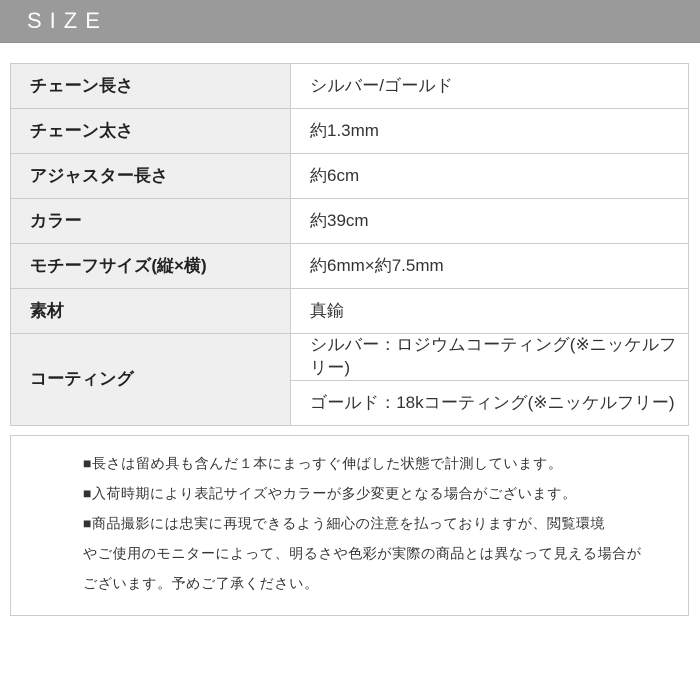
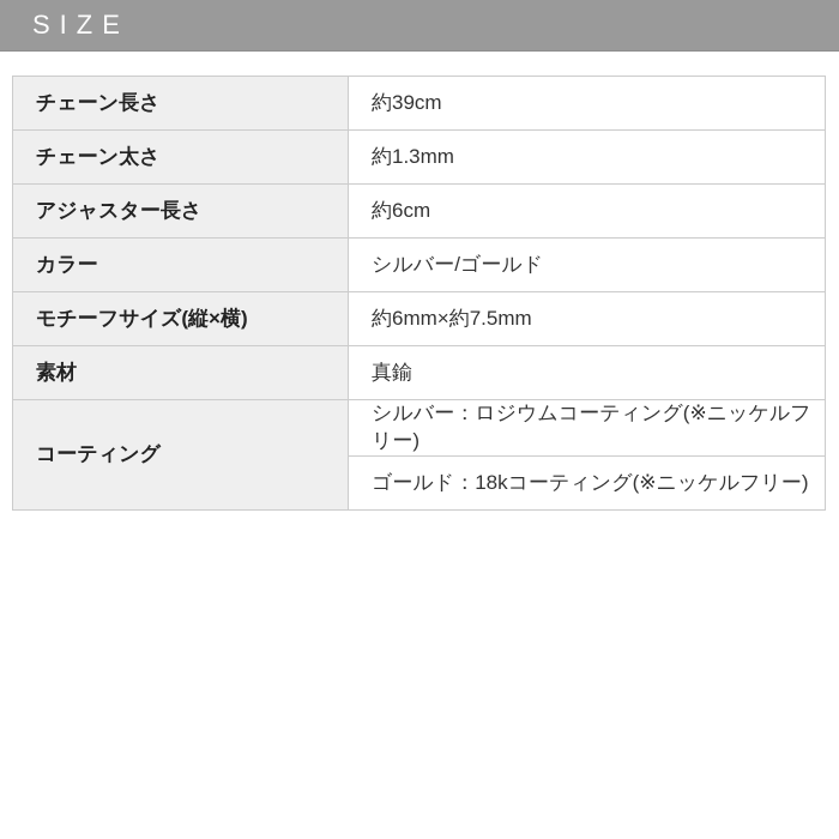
  SIZE
- チェーン長さ	シルバー/ゴールド
+ チェーン長さ	約39cm
  チェーン太さ	約1.3mm
  アジャスター長さ	約6cm
- カラー	約39cm
+ カラー	シルバー/ゴールド
  モチーフサイズ(縦×横)	約6mm×約7.5mm
  素材	真鍮
  コーティング	シルバー：ロジウムコーティング(※ニッケルフリー)
  ゴールド：18kコーティング(※ニッケルフリー)
- ■長さは留め具も含んだ１本にまっすぐ伸ばした状態で計測しています。
- ■入荷時期により表記サイズやカラーが多少変更となる場合がございます。
- ■商品撮影には忠実に再現できるよう細心の注意を払っておりますが、閲覧環境
- やご使用のモニターによって、明るさや色彩が実際の商品とは異なって見える場合が
- ございます。予めご了承ください。
